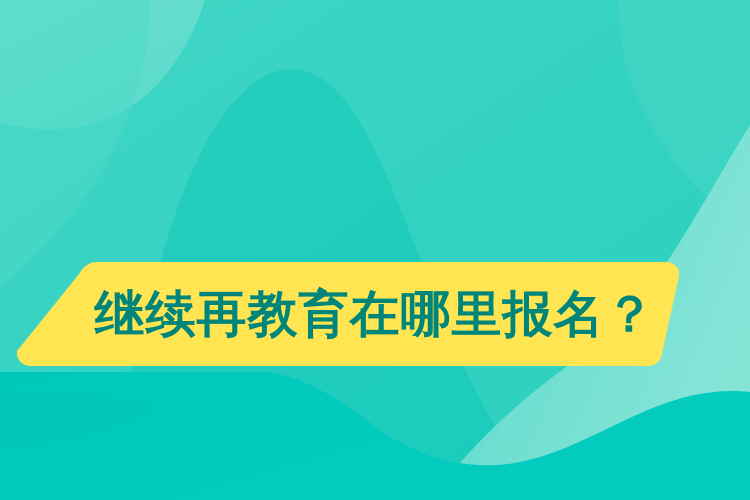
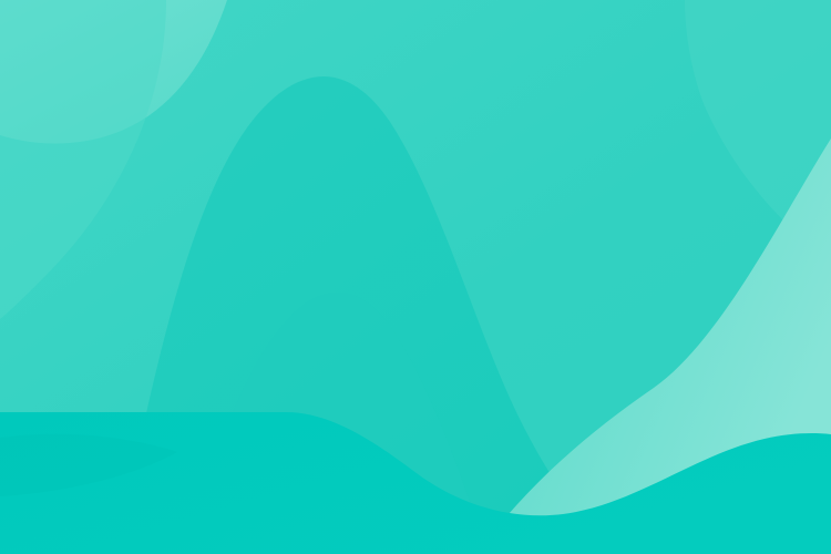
- 继续再教育在哪里报名？
